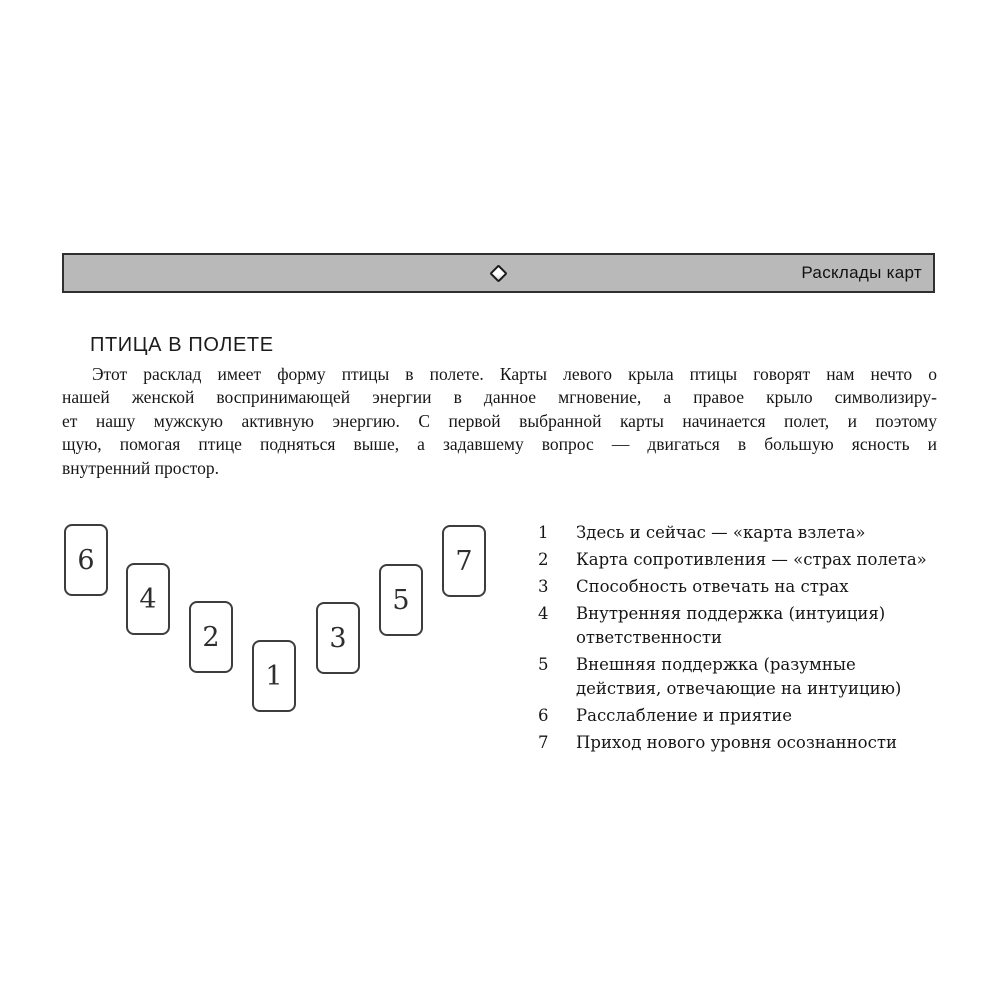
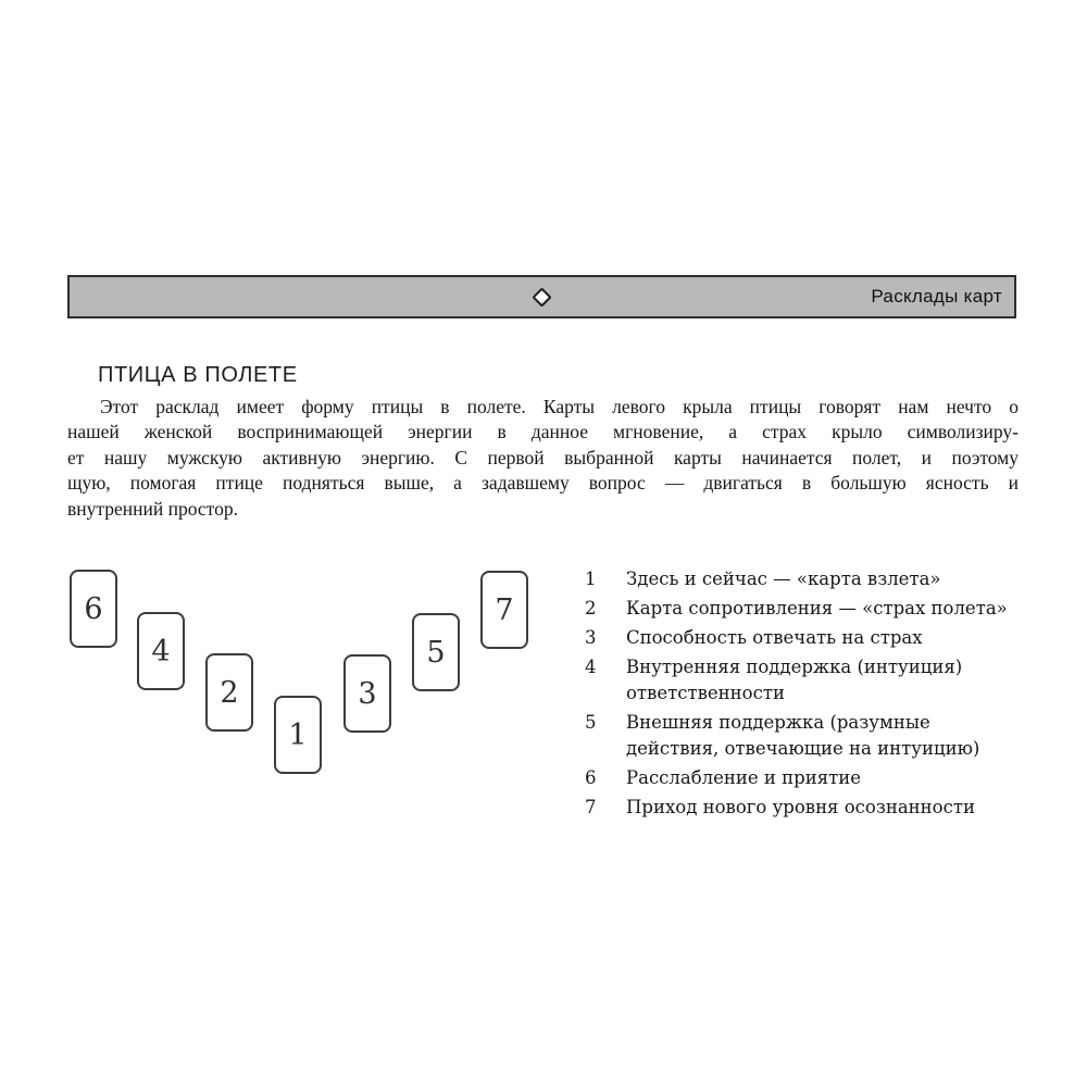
  Расклады карт
  ПТИЦА В ПОЛЕТЕ
  Этот расклад имеет форму птицы в полете. Карты левого крыла птицы говорят нам нечто о
- нашей женской воспринимающей энергии в данное мгновение, а правое крыло символизиру-
+ нашей женской воспринимающей энергии в данное мгновение, а страх крыло символизиру-
  ет нашу мужскую активную энергию. С первой выбранной карты начинается полет, и поэтому
  щую, помогая птице подняться выше, а задавшему вопрос — двигаться в большую ясность и
  внутренний простор.
  6
  4
  2
  1
  3
  5
  7
  1
  Здесь и сейчас — «карта взлета»
  2
  Карта сопротивления — «страх полета»
  3
  Способность отвечать на страх
  4
  Внутренняя поддержка (интуиция)
  ответственности
  5
  Внешняя поддержка (разумные
  действия, отвечающие на интуицию)
  6
  Расслабление и приятие
  7
  Приход нового уровня осознанности
